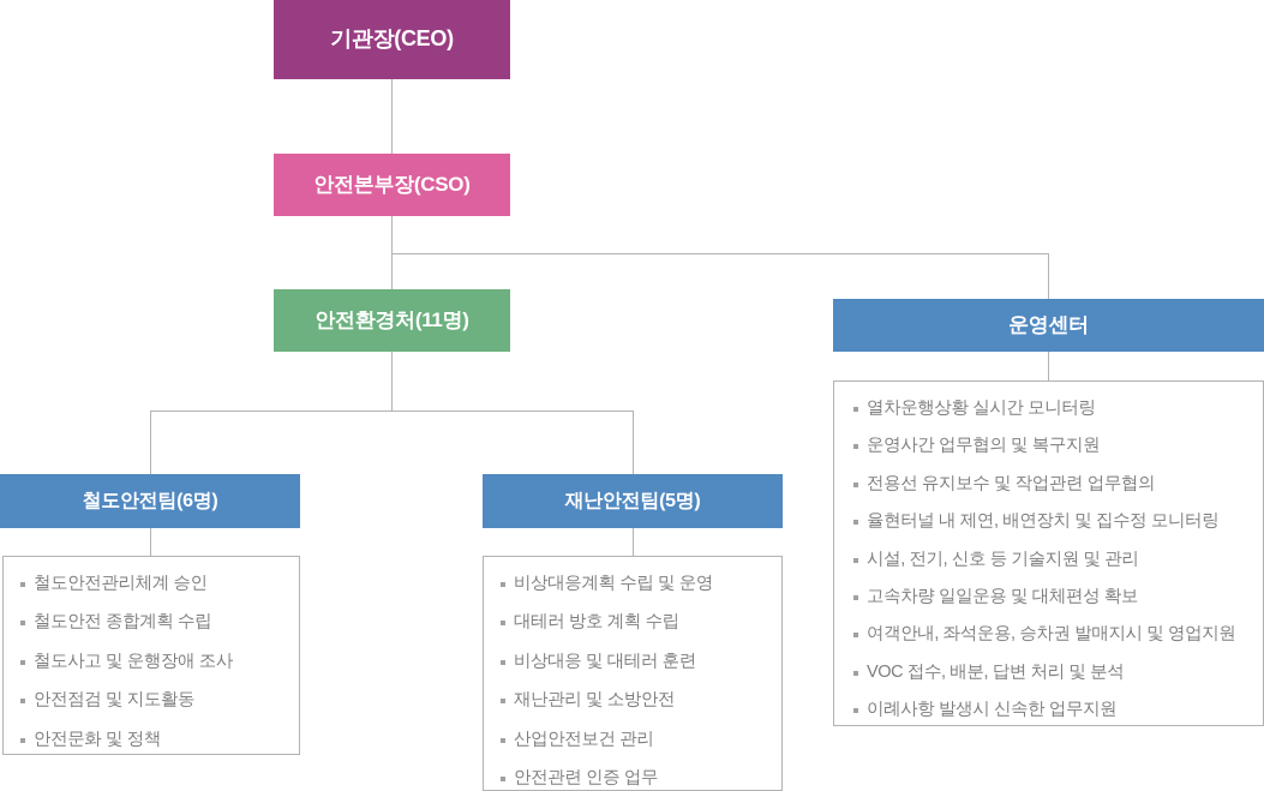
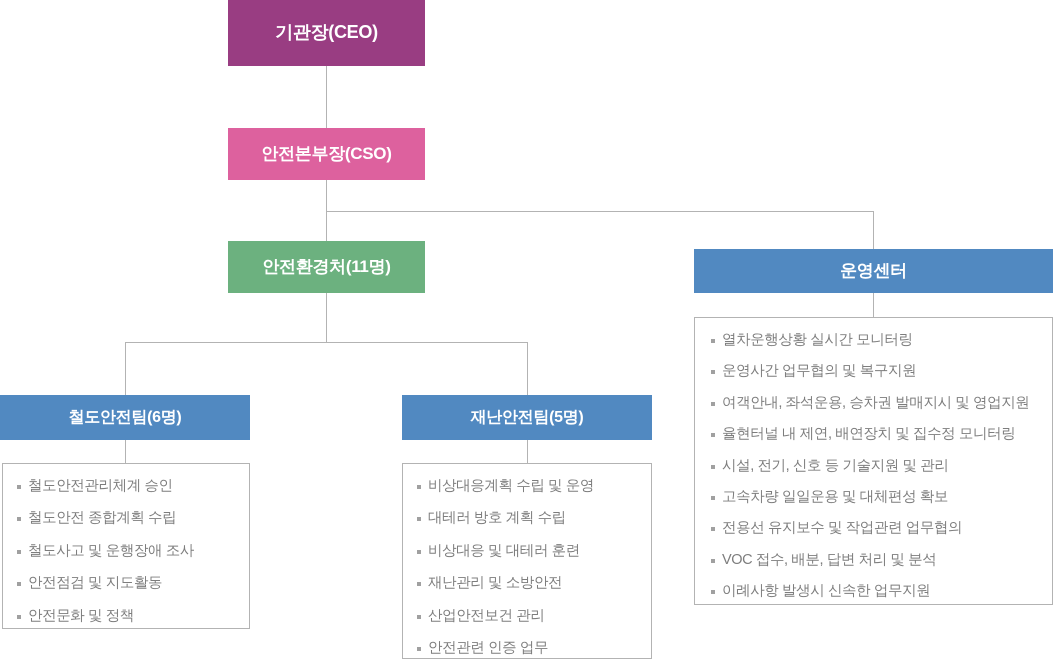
  기관장(CEO)
  안전본부장(CSO)
  안전환경처(11명)
  운영센터
  철도안전팀(6명)
  재난안전팀(5명)
  철도안전관리체계 승인
  철도안전 종합계획 수립
  철도사고 및 운행장애 조사
  안전점검 및 지도활동
  안전문화 및 정책
  비상대응계획 수립 및 운영
  대테러 방호 계획 수립
  비상대응 및 대테러 훈련
  재난관리 및 소방안전
  산업안전보건 관리
  안전관련 인증 업무
  열차운행상황 실시간 모니터링
  운영사간 업무협의 및 복구지원
- 전용선 유지보수 및 작업관련 업무협의
+ 여객안내, 좌석운용, 승차권 발매지시 및 영업지원
  율현터널 내 제연, 배연장치 및 집수정 모니터링
  시설, 전기, 신호 등 기술지원 및 관리
  고속차량 일일운용 및 대체편성 확보
- 여객안내, 좌석운용, 승차권 발매지시 및 영업지원
+ 전용선 유지보수 및 작업관련 업무협의
  VOC 접수, 배분, 답변 처리 및 분석
  이례사항 발생시 신속한 업무지원
